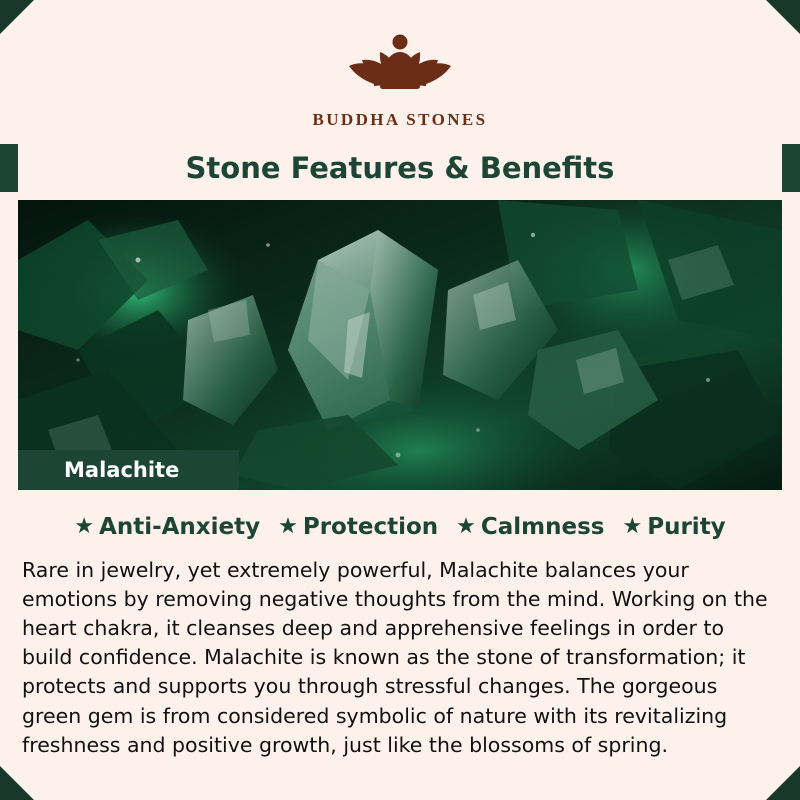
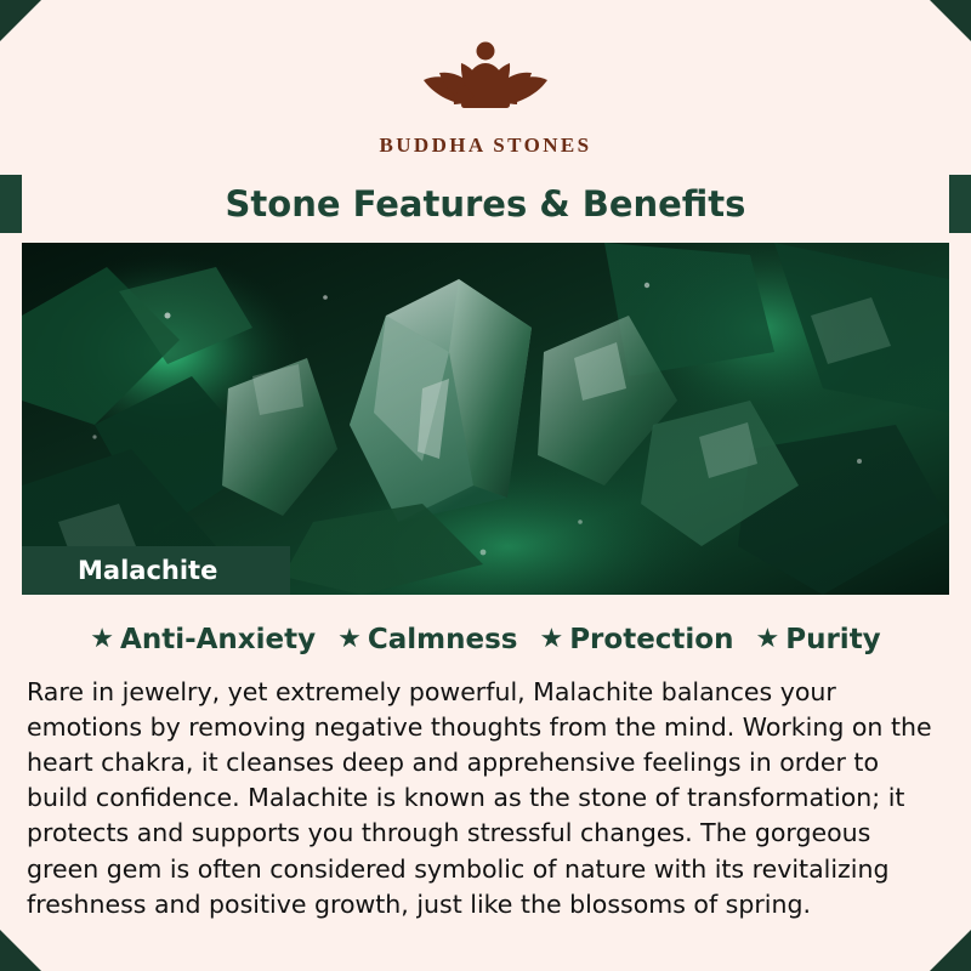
  BUDDHA STONES
  Stone Features & Benefits
  Malachite
  ★
  Anti-Anxiety
  ★
- Protection
+ Calmness
  ★
- Calmness
+ Protection
  ★
  Purity
- Rare in jewelry, yet extremely powerful, Malachite balances your emotions by removing negative thoughts from the mind. Working on the heart chakra, it cleanses deep and apprehensive feelings in order to build confidence. Malachite is known as the stone of transformation; it protects and supports you through stressful changes. The gorgeous green gem is from considered symbolic of nature with its revitalizing freshness and positive growth, just like the blossoms of spring.
+ Rare in jewelry, yet extremely powerful, Malachite balances your emotions by removing negative thoughts from the mind. Working on the heart chakra, it cleanses deep and apprehensive feelings in order to build confidence. Malachite is known as the stone of transformation; it protects and supports you through stressful changes. The gorgeous green gem is often considered symbolic of nature with its revitalizing freshness and positive growth, just like the blossoms of spring.
